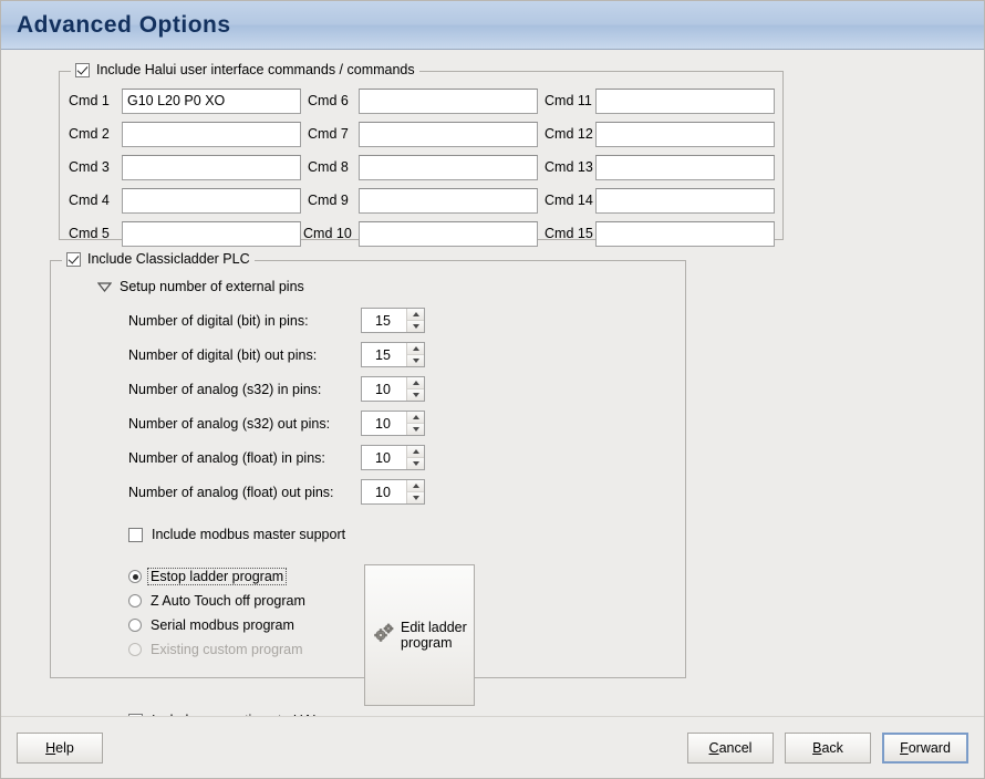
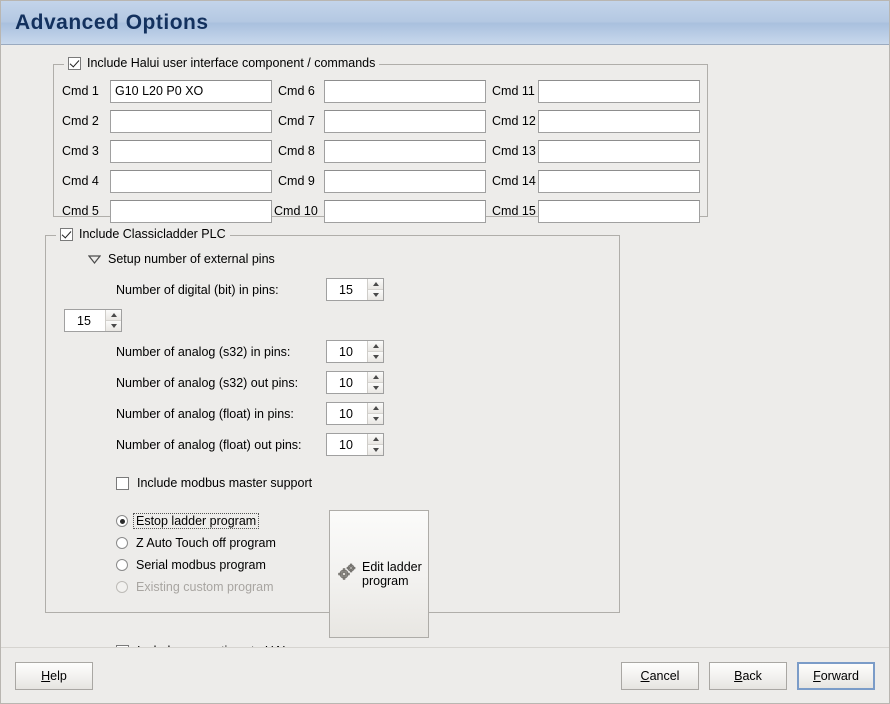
  Advanced Options
- Include Halui user interface commands / commands
+ Include Halui user interface component / commands
  Cmd 1
  G10 L20 P0 XO
  Cmd 6
  Cmd 11
  Cmd 2
  Cmd 7
  Cmd 12
  Cmd 3
  Cmd 8
  Cmd 13
  Cmd 4
  Cmd 9
  Cmd 14
  Cmd 5
  Cmd 10
  Cmd 15
  Include Classicladder PLC
  Setup number of external pins
  Number of digital (bit) in pins:
  15
- Number of digital (bit) out pins:
  15
  Number of analog (s32) in pins:
  10
  Number of analog (s32) out pins:
  10
  Number of analog (float) in pins:
  10
  Number of analog (float) out pins:
  10
  Include modbus master support
  Estop ladder program
  Z Auto Touch off program
  Serial modbus program
  Existing custom program
  Edit ladder program
  Help
  Cancel
  Back
  Forward
